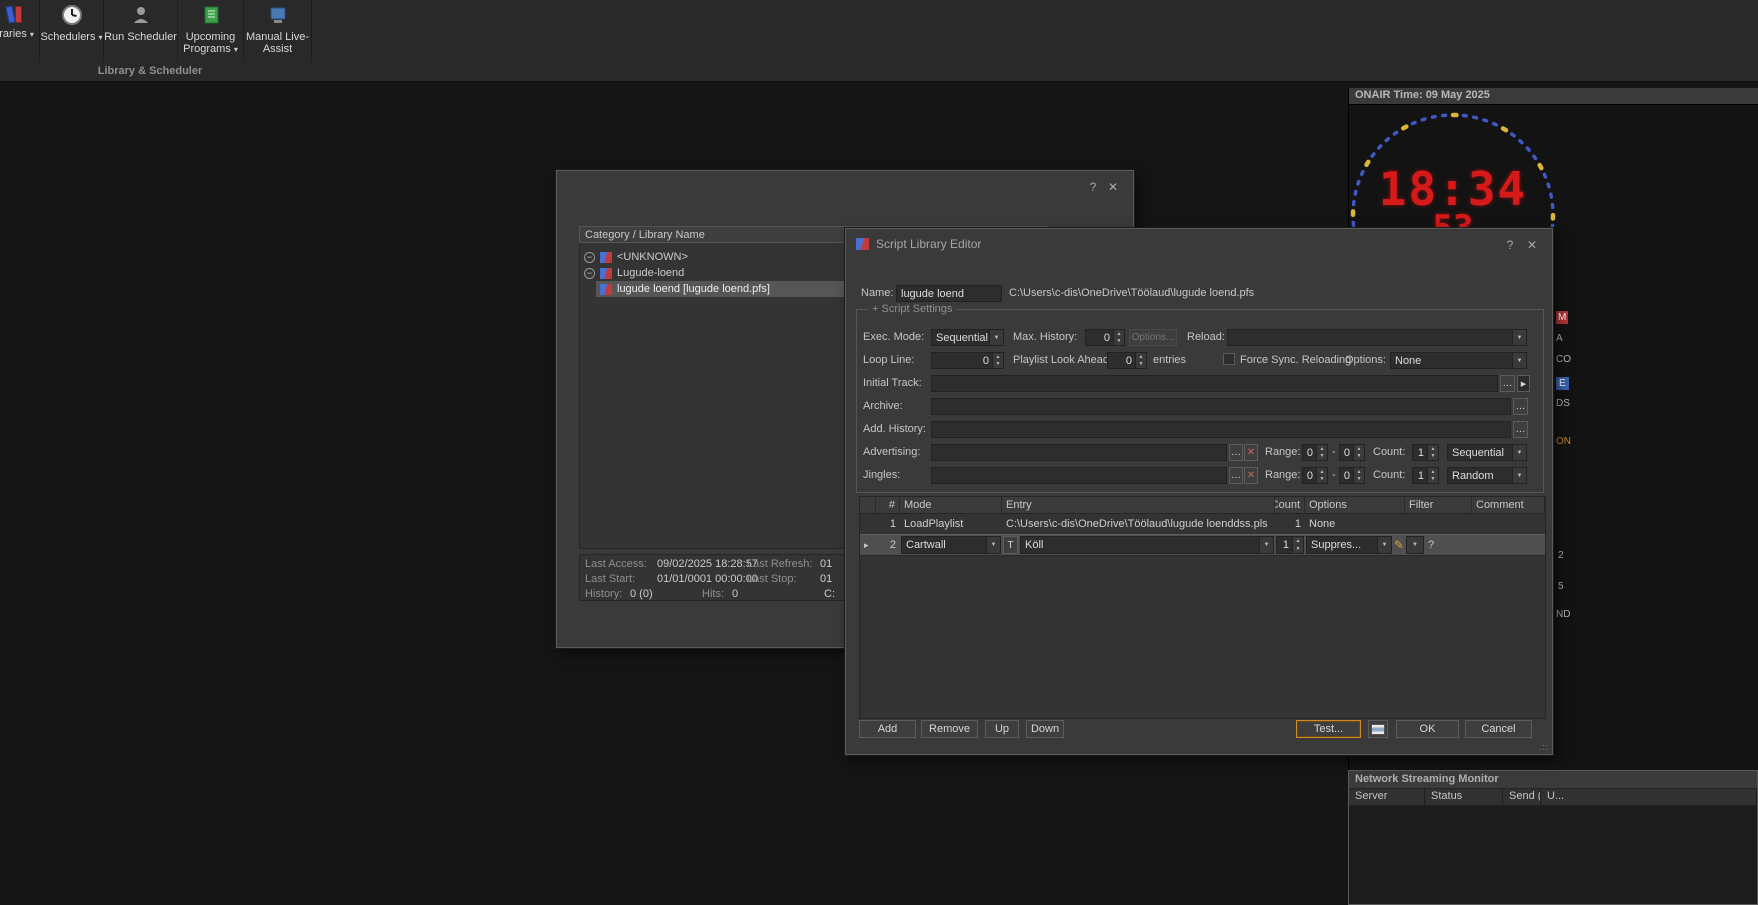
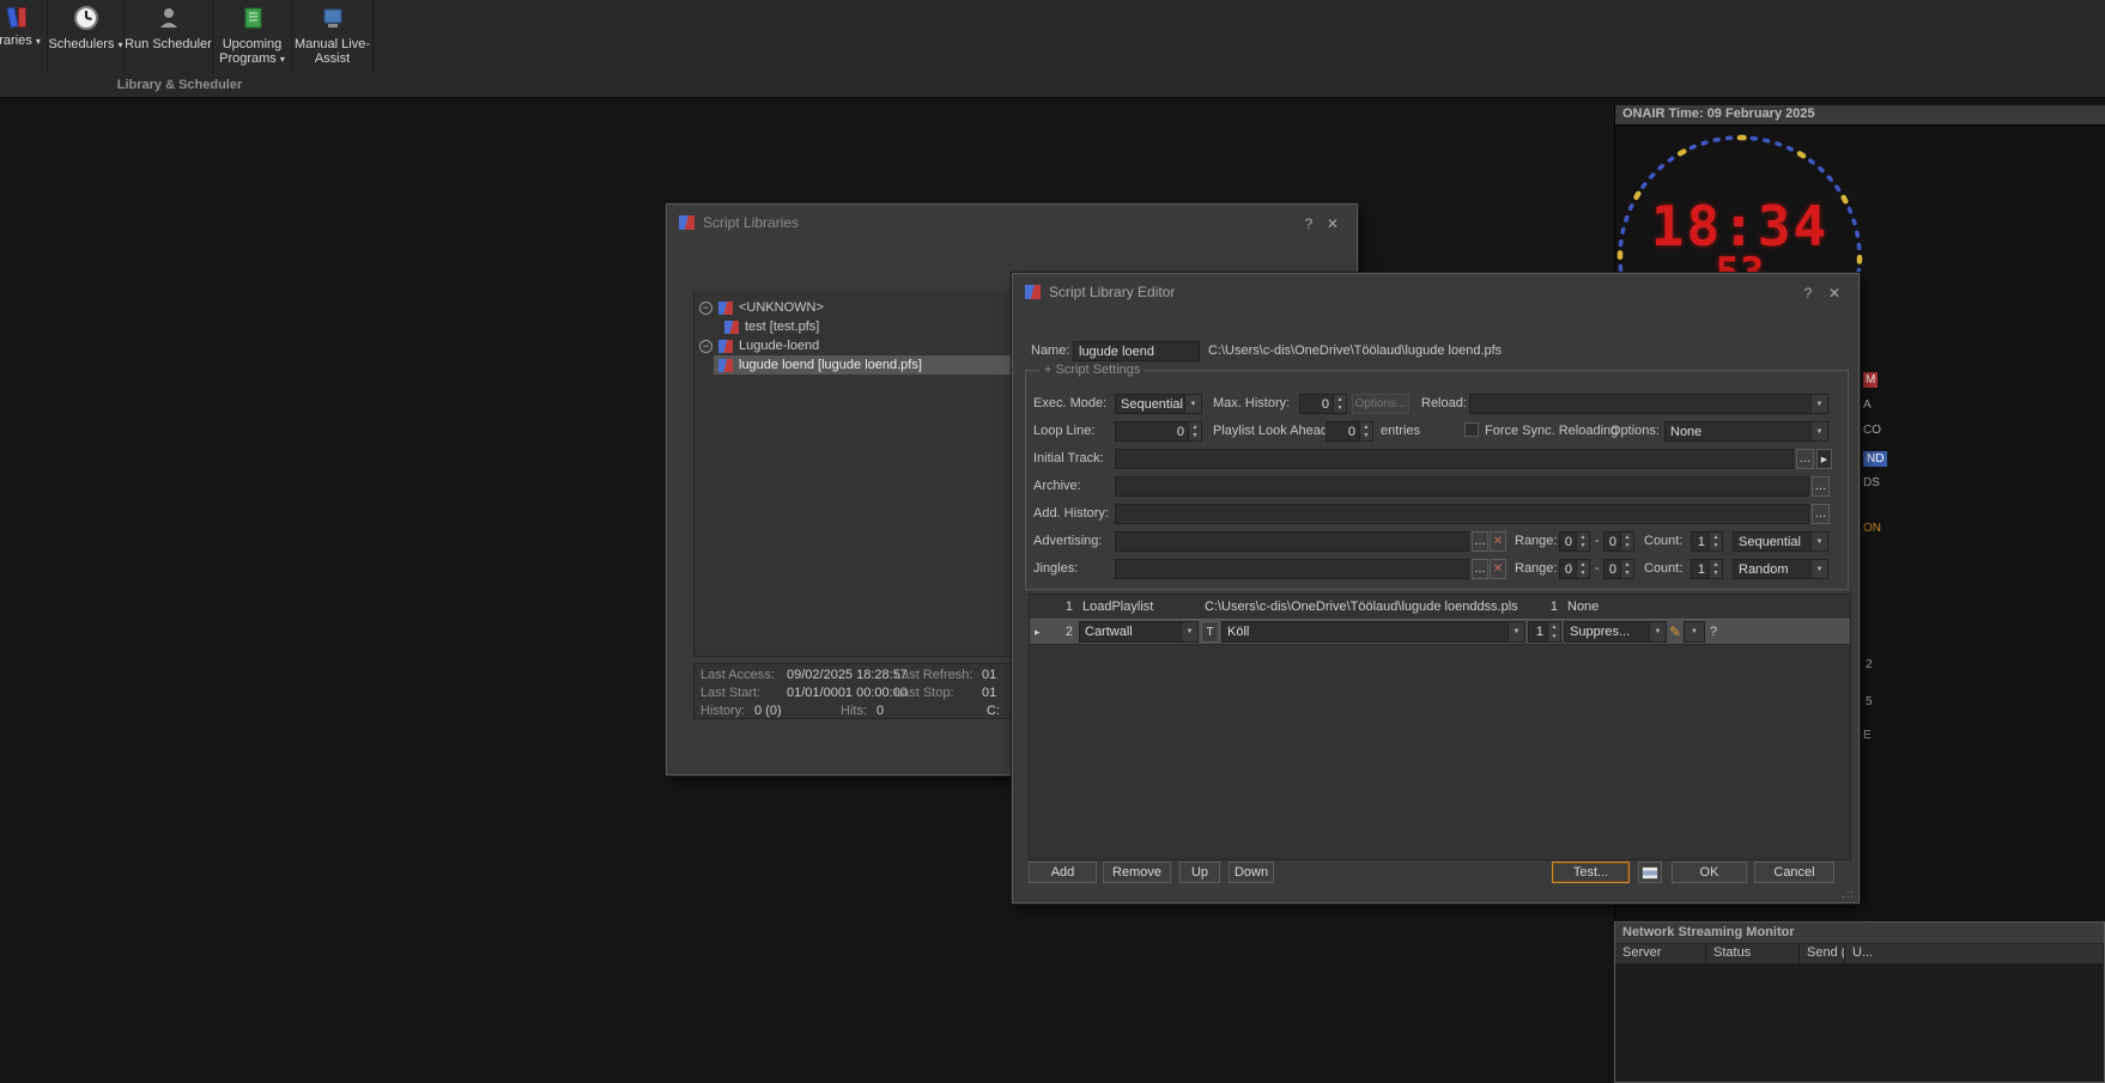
  raries ▾
  Schedulers ▾
  Run Scheduler
  Upcoming Programs ▾
  Manual Live-Assist
  Library & Scheduler
- ONAIR Time: 09 May 2025
+ ONAIR Time: 09 February 2025
  18:34
  M
  A
  CO
- E
+ ND
  DS
  ON
  2
  5
- ND
+ E
  Network Streaming Monitor
  Server
  Status
  U...
+ Script Libraries
  ?
  ✕
- Category / Library Name
  −
  <UNKNOWN>
+ test [test.pfs]
  −
  Lugude-loend
  lugude loend [lugude loend.pfs]
  Last Access:
  09/02/2025 18:28:57
  Last Refresh:
  01
  Last Start:
  01/01/0001 00:00:00
  Last Stop:
  01
  History:
  0 (0)
  Hits:
  0
  C:
  Script Library Editor
  ?
  ✕
  Name:
  lugude loend
  C:\Users\c-dis\OneDrive\Töölaud\lugude loend.pfs
  + Script Settings
  Exec. Mode:
  Sequential
  Max. History:
  0
  Options...
  Reload:
  Loop Line:
  0
  Playlist Look Ahead
  0
  entries
  Force Sync. Reloading
  Options:
  None
  Initial Track:
  …
  Archive:
  …
  Add. History:
  …
  Advertising:
  …
  ✕
  Range:
  0
  -
  0
  Count:
  1
  Sequential
  Jingles:
  …
  ✕
  Range:
  0
  -
  0
  Count:
  1
  Random
- #
- Mode
- Entry
- Count
- Options
- Filter
- Comment
  1
  LoadPlaylist
  C:\Users\c-dis\OneDrive\Töölaud\lugude loenddss.pls
  1
  None
  ▸
  2
  Cartwall
  T
  Köll
  1
  Suppres...
  ✎
  ?
  Add
  Remove
  Up
  Down
  Test...
  OK
  Cancel
  .::
